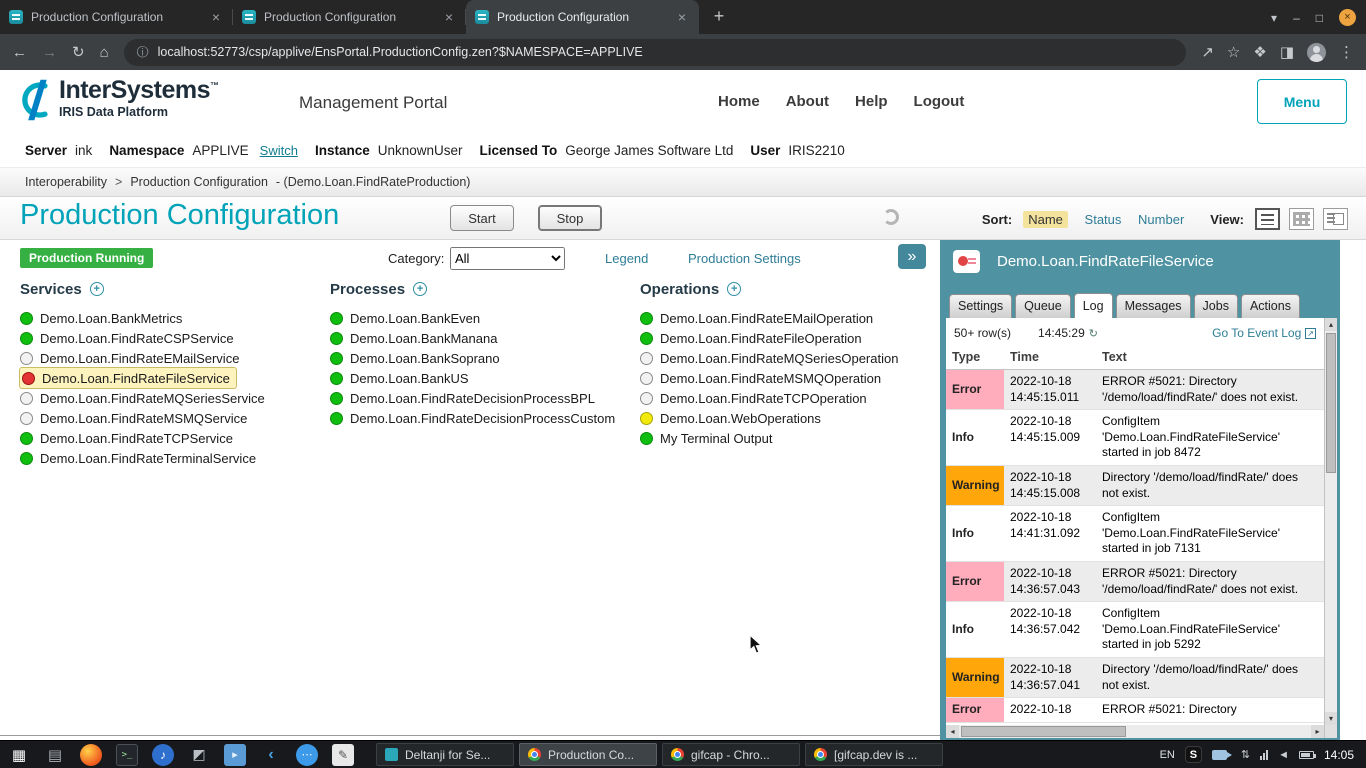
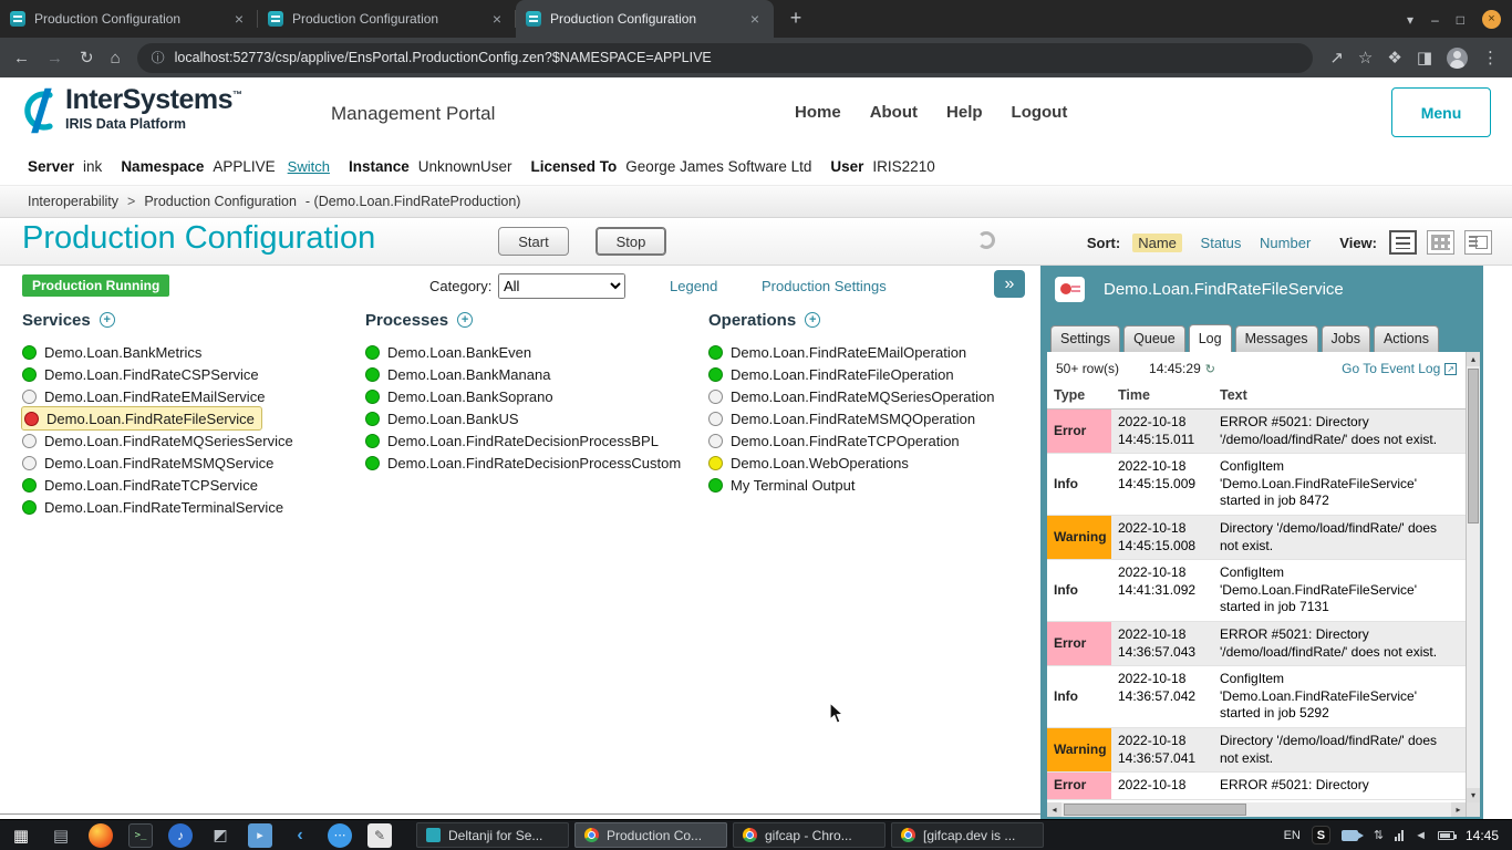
  Production Configuration
  ×
  Production Configuration
  ×
  Production Configuration
  ×
  +
  ▾
  –
  □
  ×
  ←
  →
  ↻
  ⌂
  ⓘ
  localhost:52773/csp/applive/EnsPortal.ProductionConfig.zen?$NAMESPACE=APPLIVE
  ↗
  ☆
  ❖
  ◨
  ⋮
  InterSystems™
  IRIS Data Platform
  Management Portal
  Home
  About
  Help
  Logout
  Menu
  Server
  ink
  Namespace
  APPLIVE
  Switch
  Instance
  UnknownUser
  Licensed To
  George James Software Ltd
  User
  IRIS2210
  Interoperability
  >
  Production Configuration
  - (Demo.Loan.FindRateProduction)
  Production Configuration
  Start
  Stop
  Sort:
  Name Status Number
  View:
  Production Running
  Category:
  All
  Legend
  Production Settings
  »
  Services
  +
  Demo.Loan.BankMetrics
  Demo.Loan.FindRateCSPService
  Demo.Loan.FindRateEMailService
  Demo.Loan.FindRateFileService
  Demo.Loan.FindRateMQSeriesService
  Demo.Loan.FindRateMSMQService
  Demo.Loan.FindRateTCPService
  Demo.Loan.FindRateTerminalService
  Processes
  +
  Demo.Loan.BankEven
  Demo.Loan.BankManana
  Demo.Loan.BankSoprano
  Demo.Loan.BankUS
  Demo.Loan.FindRateDecisionProcessBPL
  Demo.Loan.FindRateDecisionProcessCustom
  Operations
  +
  Demo.Loan.FindRateEMailOperation
  Demo.Loan.FindRateFileOperation
  Demo.Loan.FindRateMQSeriesOperation
  Demo.Loan.FindRateMSMQOperation
  Demo.Loan.FindRateTCPOperation
  Demo.Loan.WebOperations
  My Terminal Output
  Demo.Loan.FindRateFileService
  Settings
  Queue
  Log
  Messages
  Jobs
  Actions
  50+ row(s)
  14:45:29
  ↻
  Go To Event Log
  ↗
  Type
  Time
  Text
  Error
  2022-10-18 14:45:15.011
  ERROR #5021: Directory '/demo/load/findRate/' does not exist.
  Info
  2022-10-18 14:45:15.009
  ConfigItem 'Demo.Loan.FindRateFileService' started in job 8472
  Warning
  2022-10-18 14:45:15.008
  Directory '/demo/load/findRate/' does not exist.
  Info
  2022-10-18 14:41:31.092
  ConfigItem 'Demo.Loan.FindRateFileService' started in job 7131
  Error
  2022-10-18 14:36:57.043
  ERROR #5021: Directory '/demo/load/findRate/' does not exist.
  Info
  2022-10-18 14:36:57.042
  ConfigItem 'Demo.Loan.FindRateFileService' started in job 5292
  Warning
  2022-10-18 14:36:57.041
  Directory '/demo/load/findRate/' does not exist.
  Error
  2022-10-18
  ERROR #5021: Directory
  ▴
  ▾
  ◂
  ▸
  ▦
  ▤
  >_
  ♪
  ◩
  ▸
  ‹
  ⋯
  ✎
  Deltanji for Se...
  Production Co...
  gifcap - Chro...
  [gifcap.dev is ...
  EN
  S
  ⇅
  ◄
- 14:05
+ 14:45
